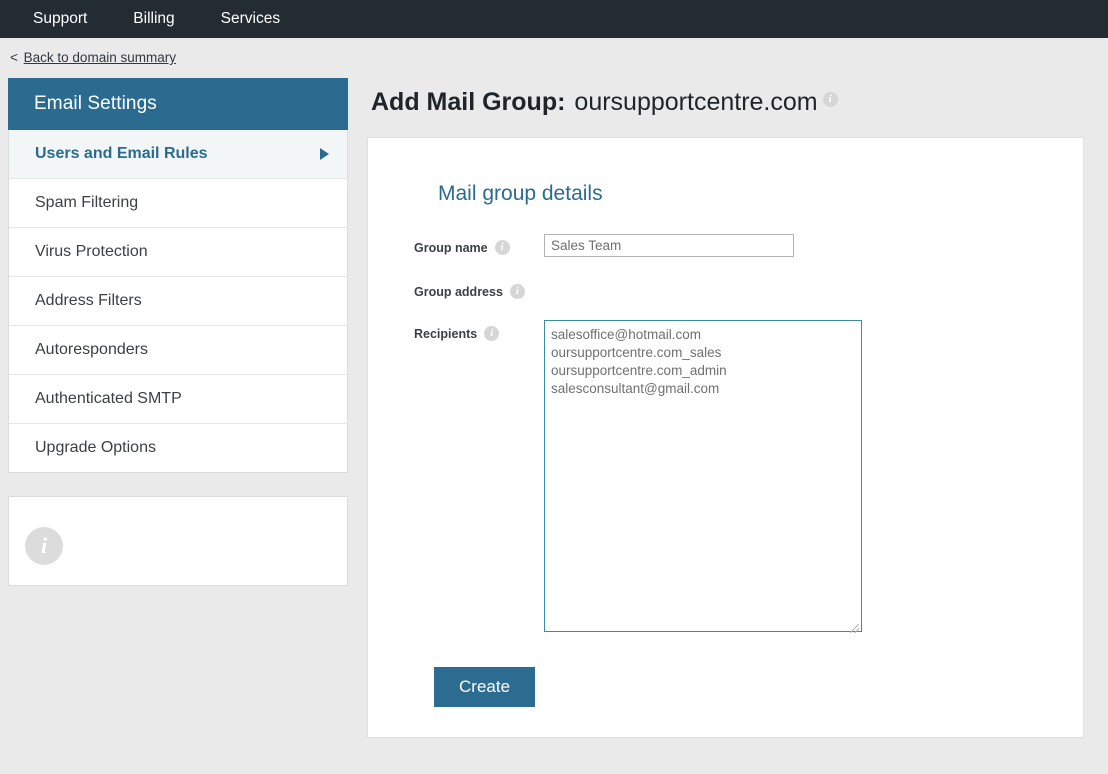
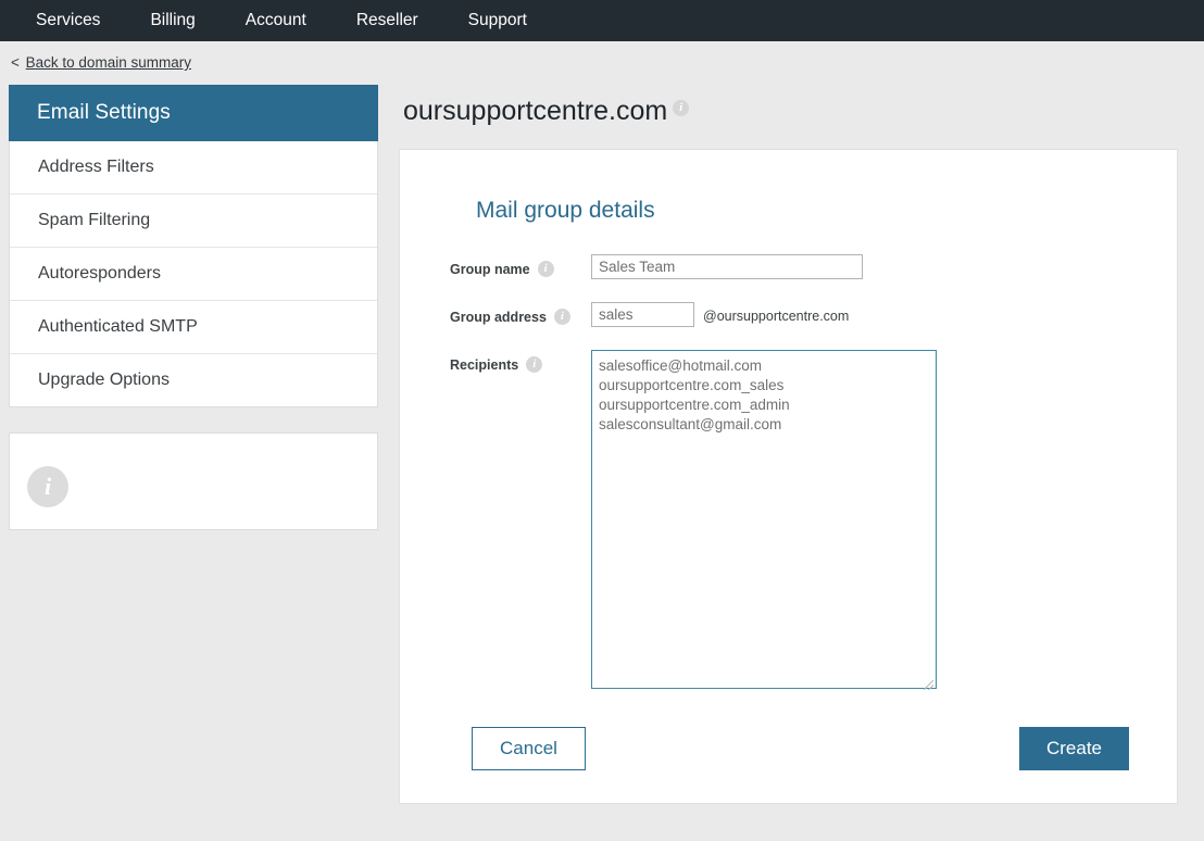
- Support
+ Services
  Billing
+ Account
+ Reseller
- Services
+ Support
  < Back to domain summary
  Email Settings
- Users and Email Rules
- Spam Filtering
+ Address Filters
- Virus Protection
- Address Filters
+ Spam Filtering
  Autoresponders
  Authenticated SMTP
  Upgrade Options
  i
- Add Mail Group:
  oursupportcentre.com
  i
  Mail group details
  Group name
  i
  Sales Team
  Group address
  i
+ sales
+ @oursupportcentre.com
  Recipients
  i
  salesoffice@hotmail.com
  oursupportcentre.com_sales
  oursupportcentre.com_admin
  salesconsultant@gmail.com
+ Cancel
  Create
